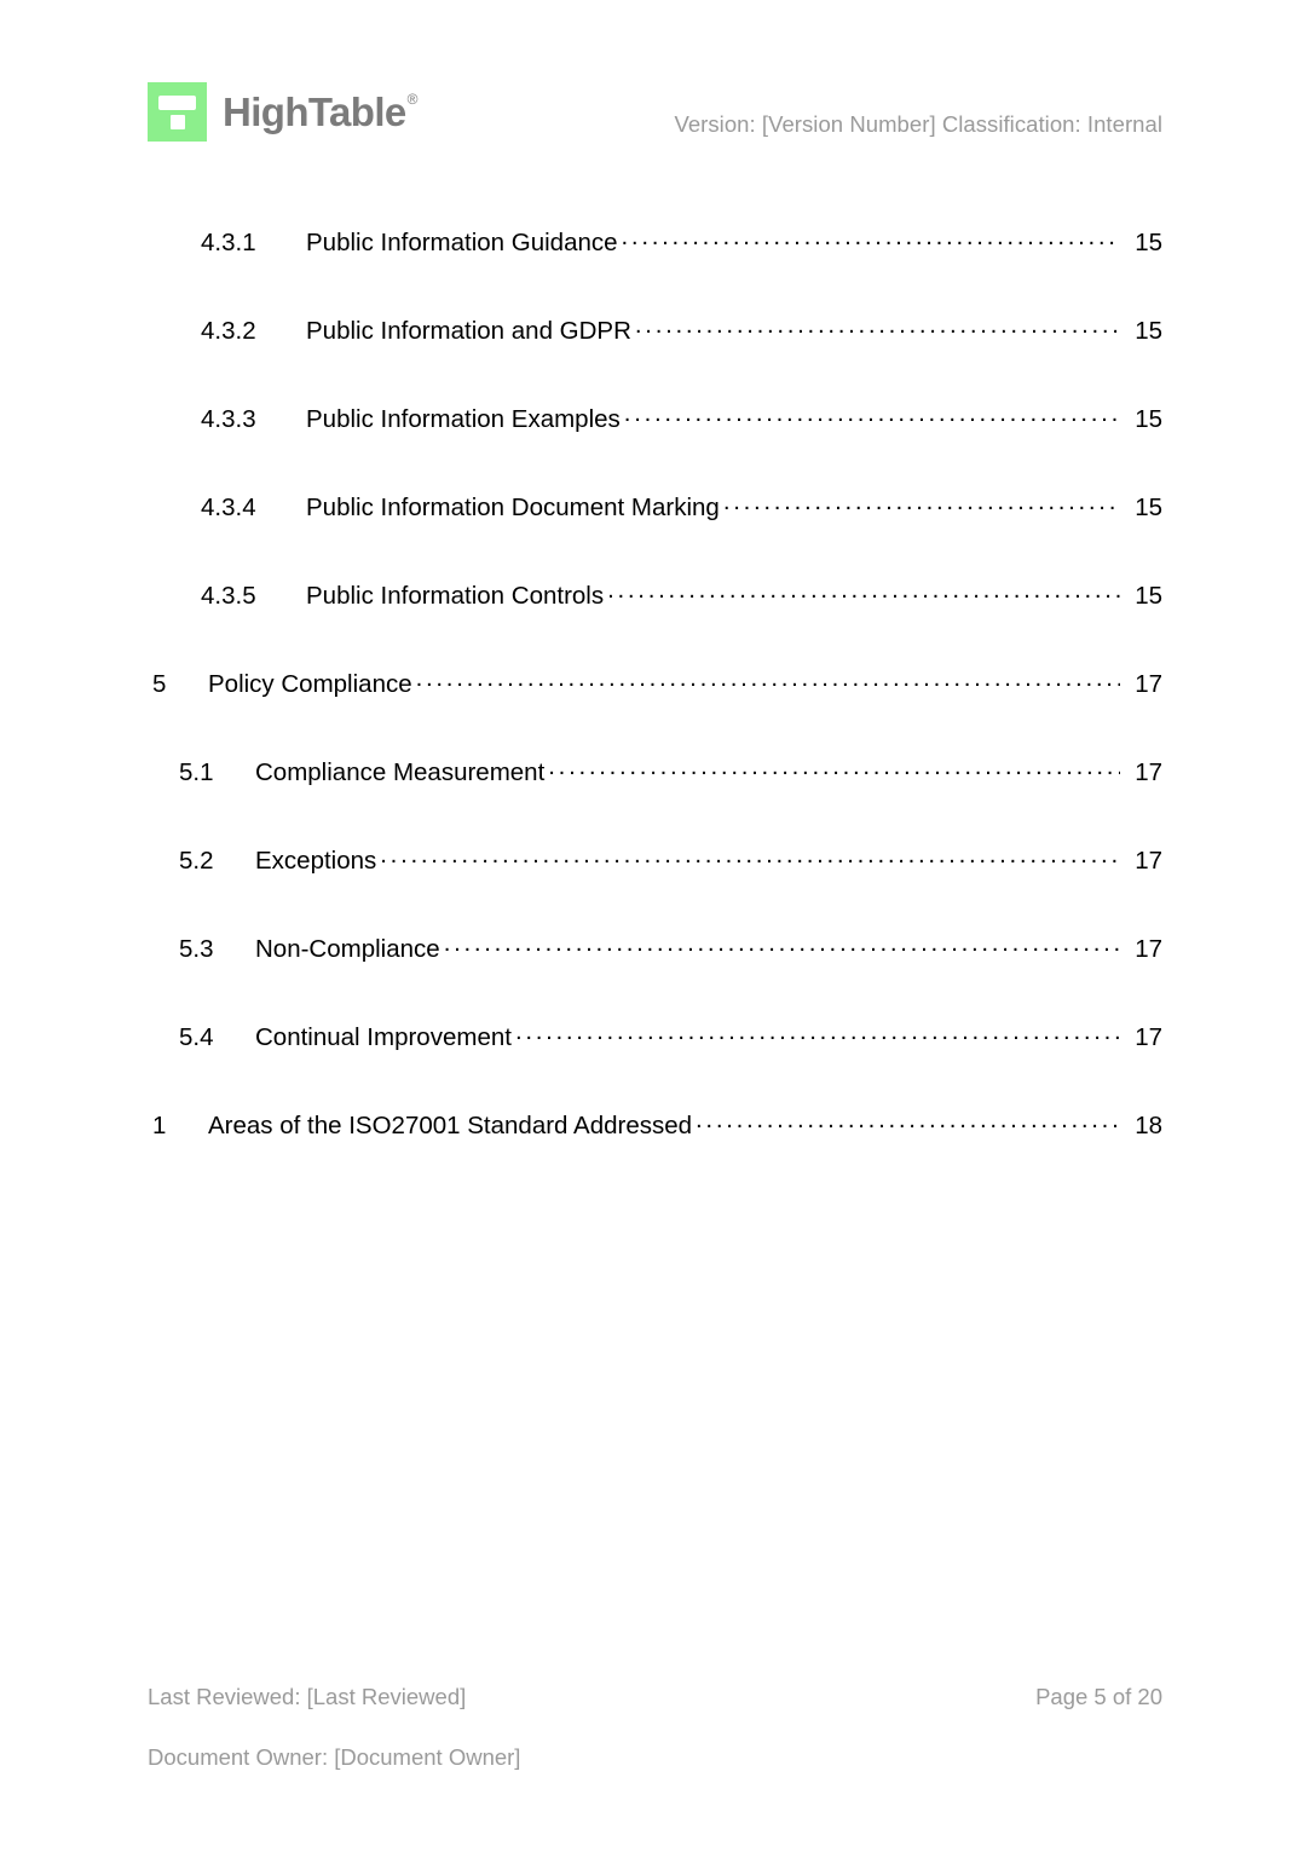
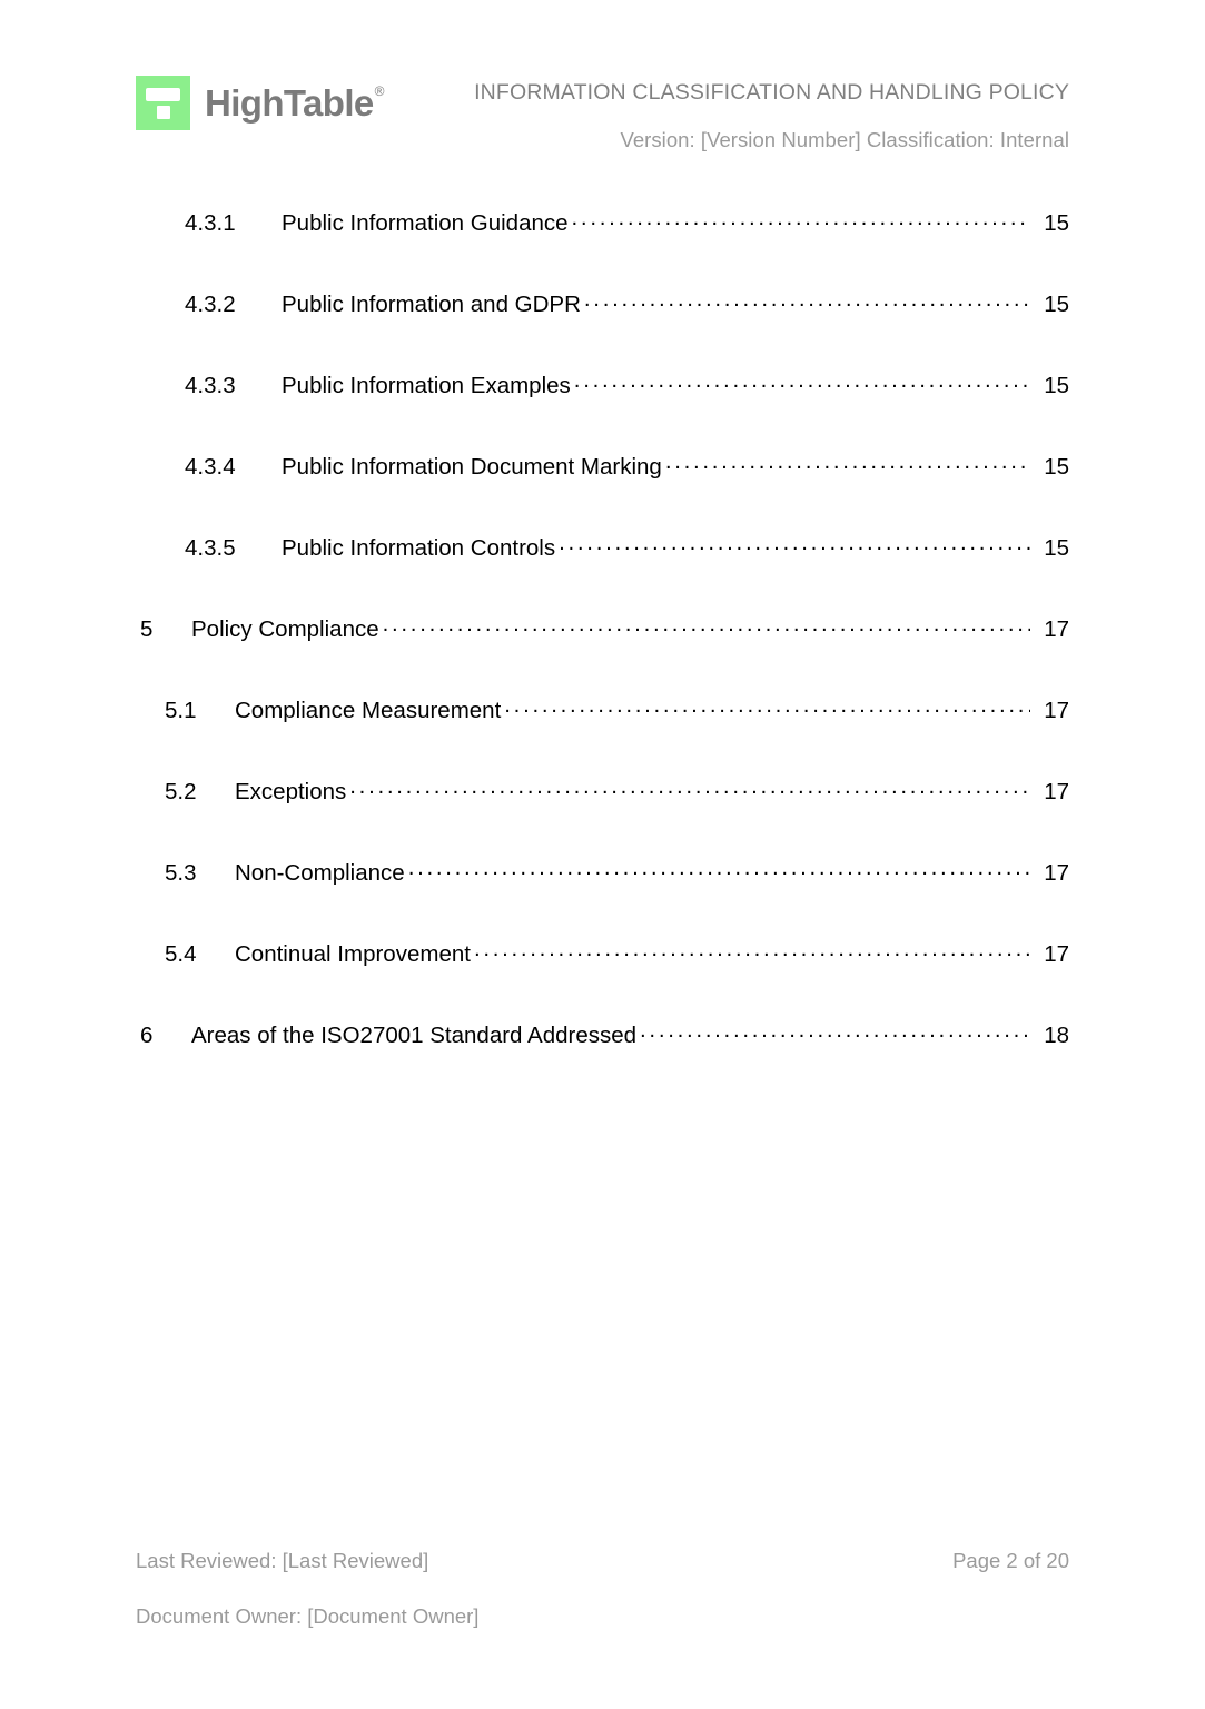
  HighTable®
+ INFORMATION CLASSIFICATION AND HANDLING POLICY
  Version: [Version Number] Classification: Internal
  4.3.1
  Public Information Guidance
  15
  4.3.2
  Public Information and GDPR
  15
  4.3.3
  Public Information Examples
  15
  4.3.4
  Public Information Document Marking
  15
  4.3.5
  Public Information Controls
  15
  5
  Policy Compliance
  17
  5.1
  Compliance Measurement
  17
  5.2
  Exceptions
  17
  5.3
  Non-Compliance
  17
  5.4
  Continual Improvement
  17
- 1
+ 6
  Areas of the ISO27001 Standard Addressed
  18
  Last Reviewed: [Last Reviewed]
- Page 5 of 20
+ Page 2 of 20
  Document Owner: [Document Owner]
